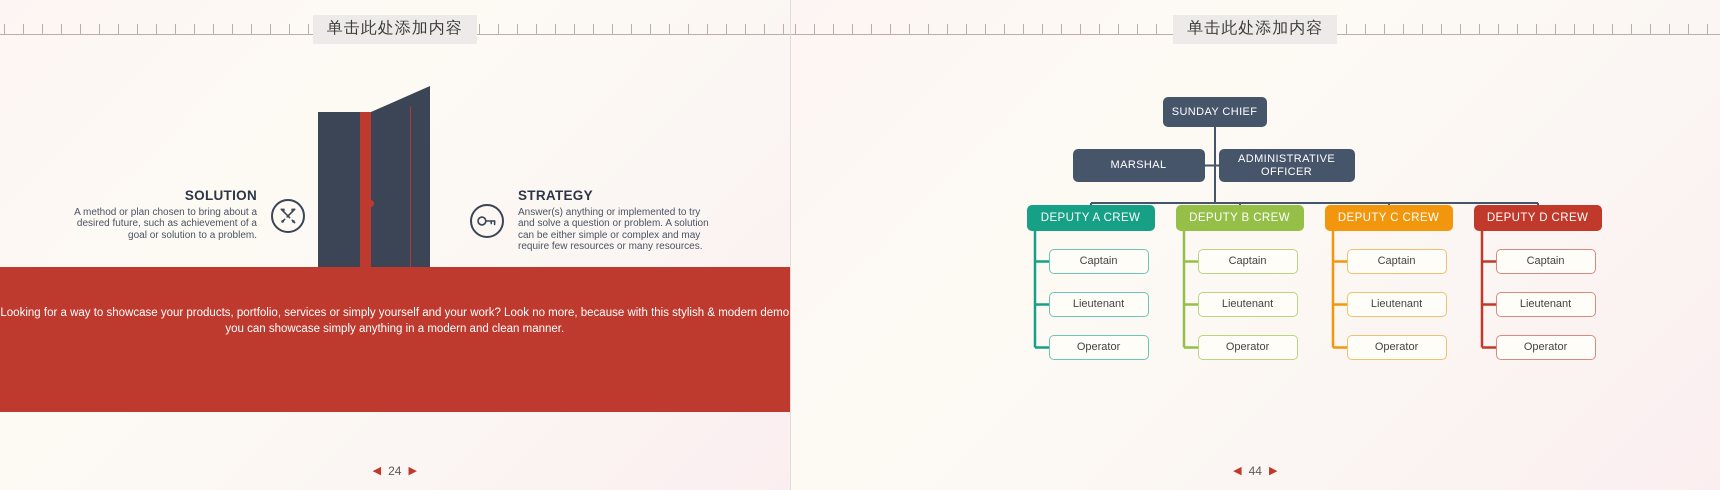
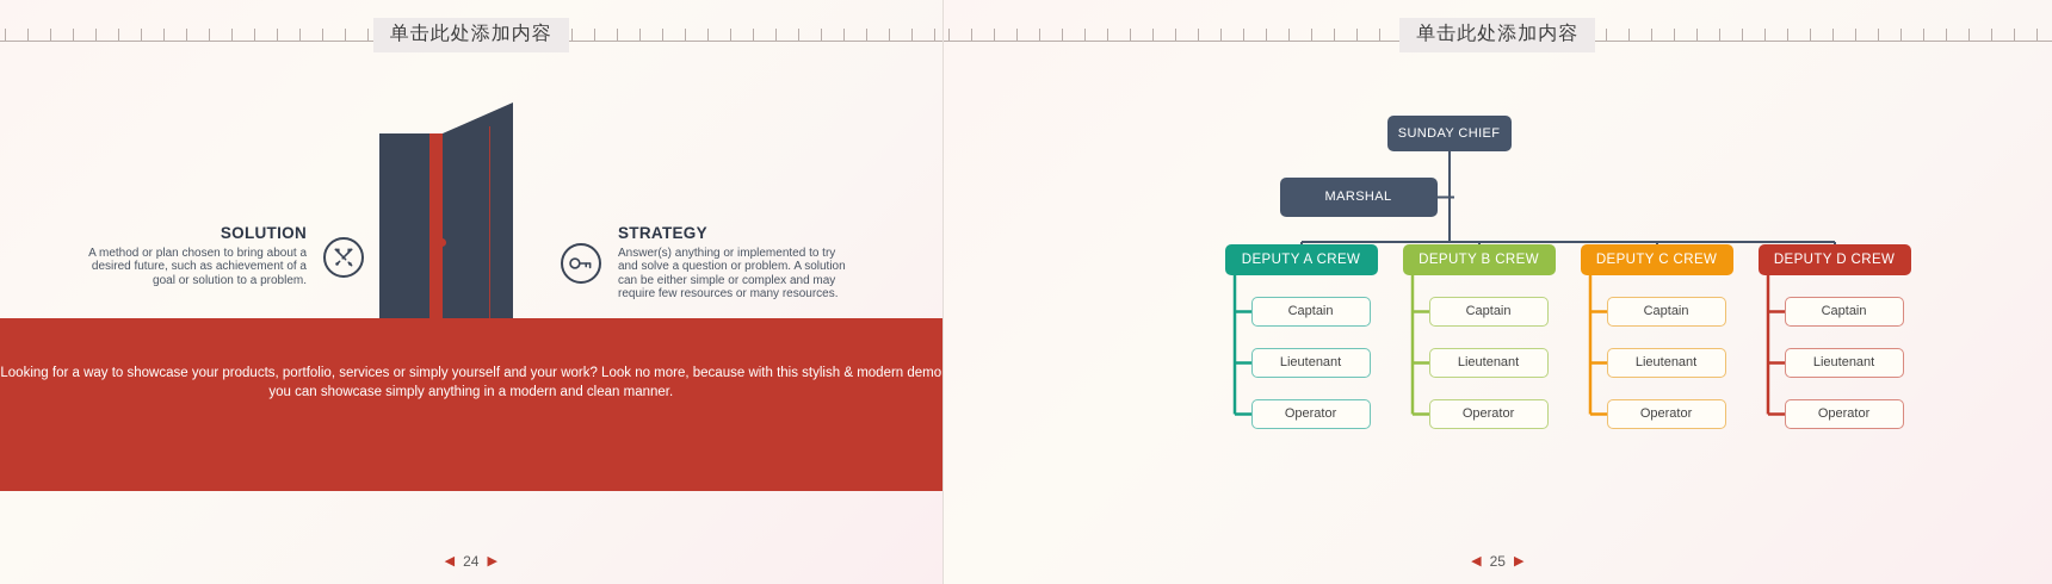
  单击此处添加内容
  SOLUTION
  A method or plan chosen to bring about a desired future, such as achievement of a goal or solution to a problem.
  STRATEGY
  Answer(s) anything or implemented to try and solve a question or problem. A solution can be either simple or complex and may require few resources or many resources.
  Looking for a way to showcase your products, portfolio, services or simply yourself and your work? Look no more, because with this stylish & modern demo you can showcase simply anything in a modern and clean manner.
  ◀
  24
  ▶
  单击此处添加内容
  SUNDAY CHIEF
  MARSHAL
- ADMINISTRATIVE OFFICER
  DEPUTY A CREW
  Captain
  Lieutenant
  Operator
  DEPUTY B CREW
  Captain
  Lieutenant
  Operator
  DEPUTY C CREW
  Captain
  Lieutenant
  Operator
  DEPUTY D CREW
  Captain
  Lieutenant
  Operator
  ◀
- 44
+ 25
  ▶
